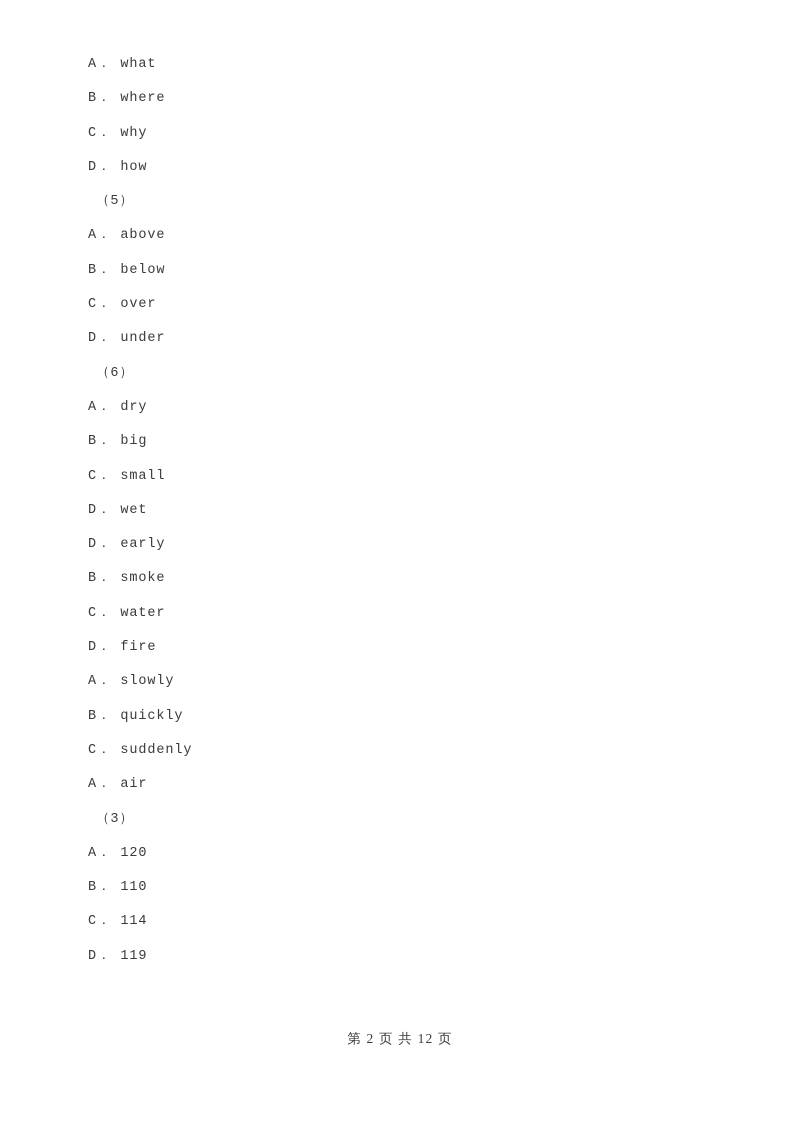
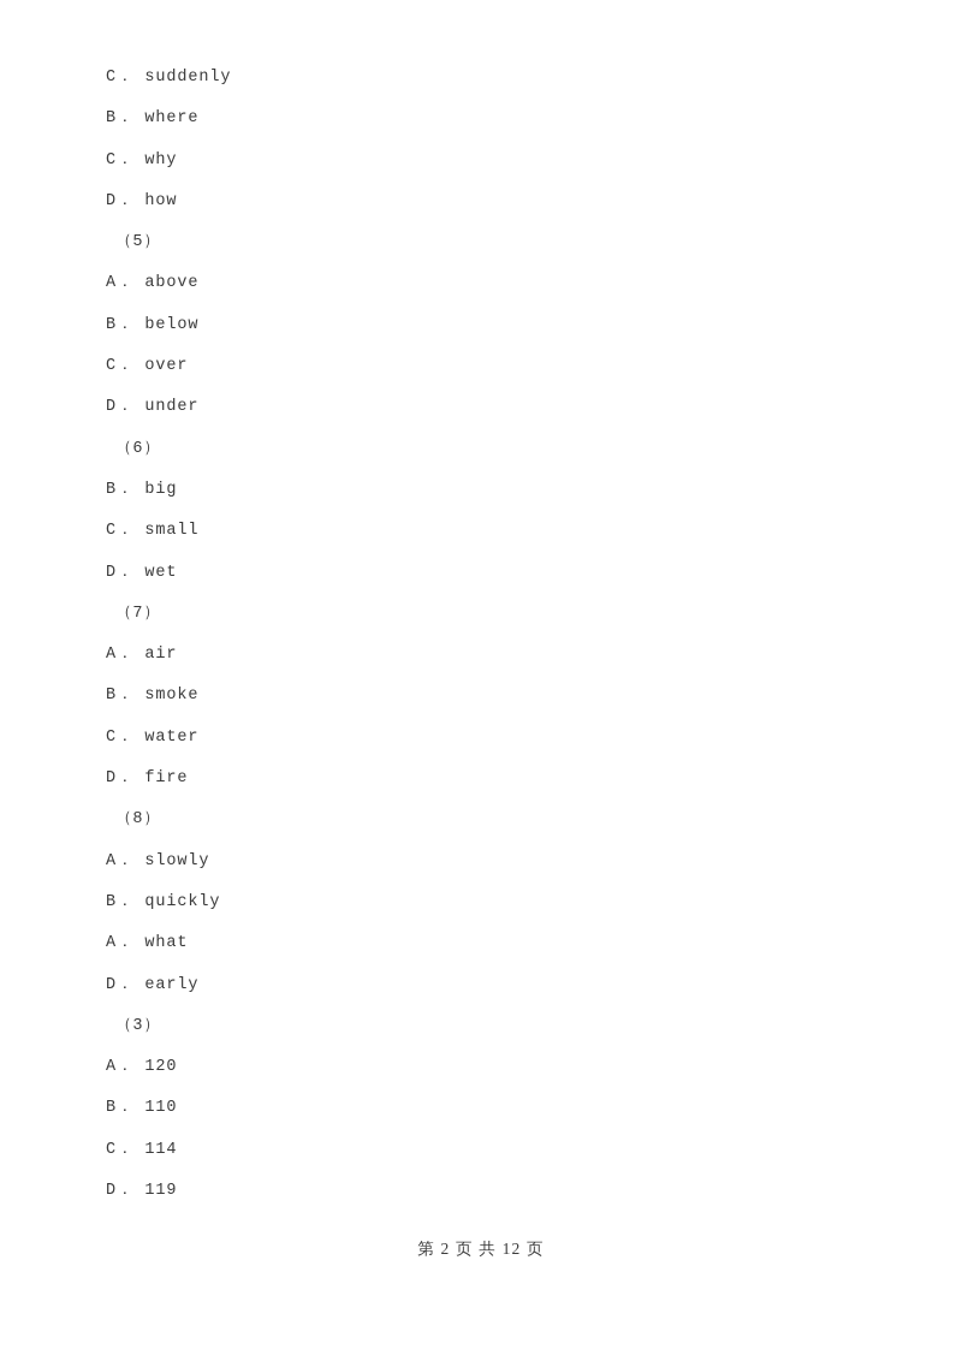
- A． what
+ C． suddenly
  B． where
  C． why
  D． how
  （5）
  A． above
  B． below
  C． over
  D． under
  （6）
- A． dry
  B． big
  C． small
  D． wet
+ （7）
- D． early
+ A． air
  B． smoke
  C． water
  D． fire
+ （8）
  A． slowly
  B． quickly
- C． suddenly
+ A． what
- A． air
+ D． early
  （3）
  A． 120
  B． 110
  C． 114
  D． 119
  第 2 页 共 12 页
